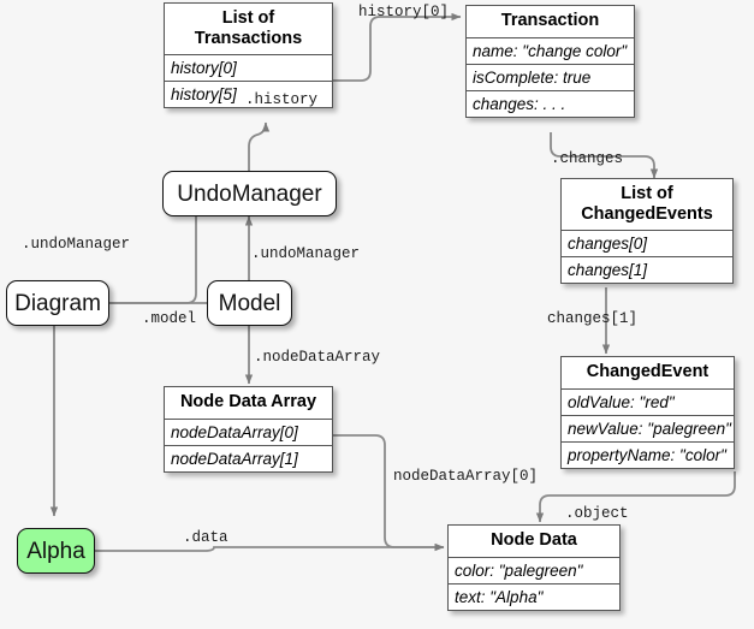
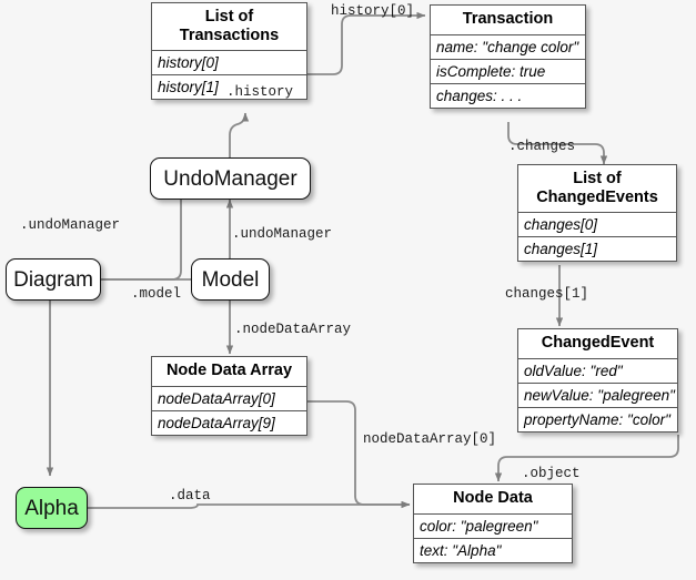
  List of
  Transactions
  history[0]
- history[5]
+ history[1]
  Transaction
  name: "change color"
  isComplete: true
  changes: . . .
  List of
  ChangedEvents
  changes[0]
  changes[1]
  ChangedEvent
  oldValue: "red"
  newValue: "palegreen"
  propertyName: "color"
  Node Data Array
  nodeDataArray[0]
- nodeDataArray[1]
+ nodeDataArray[9]
  Node Data
  color: "palegreen"
  text: "Alpha"
  UndoManager
  Diagram
  Model
  Alpha
  history[0]
  .history
  .changes
  changes[1]
  .undoManager
  .undoManager
  .model
  .nodeDataArray
  nodeDataArray[0]
  .object
  .data
